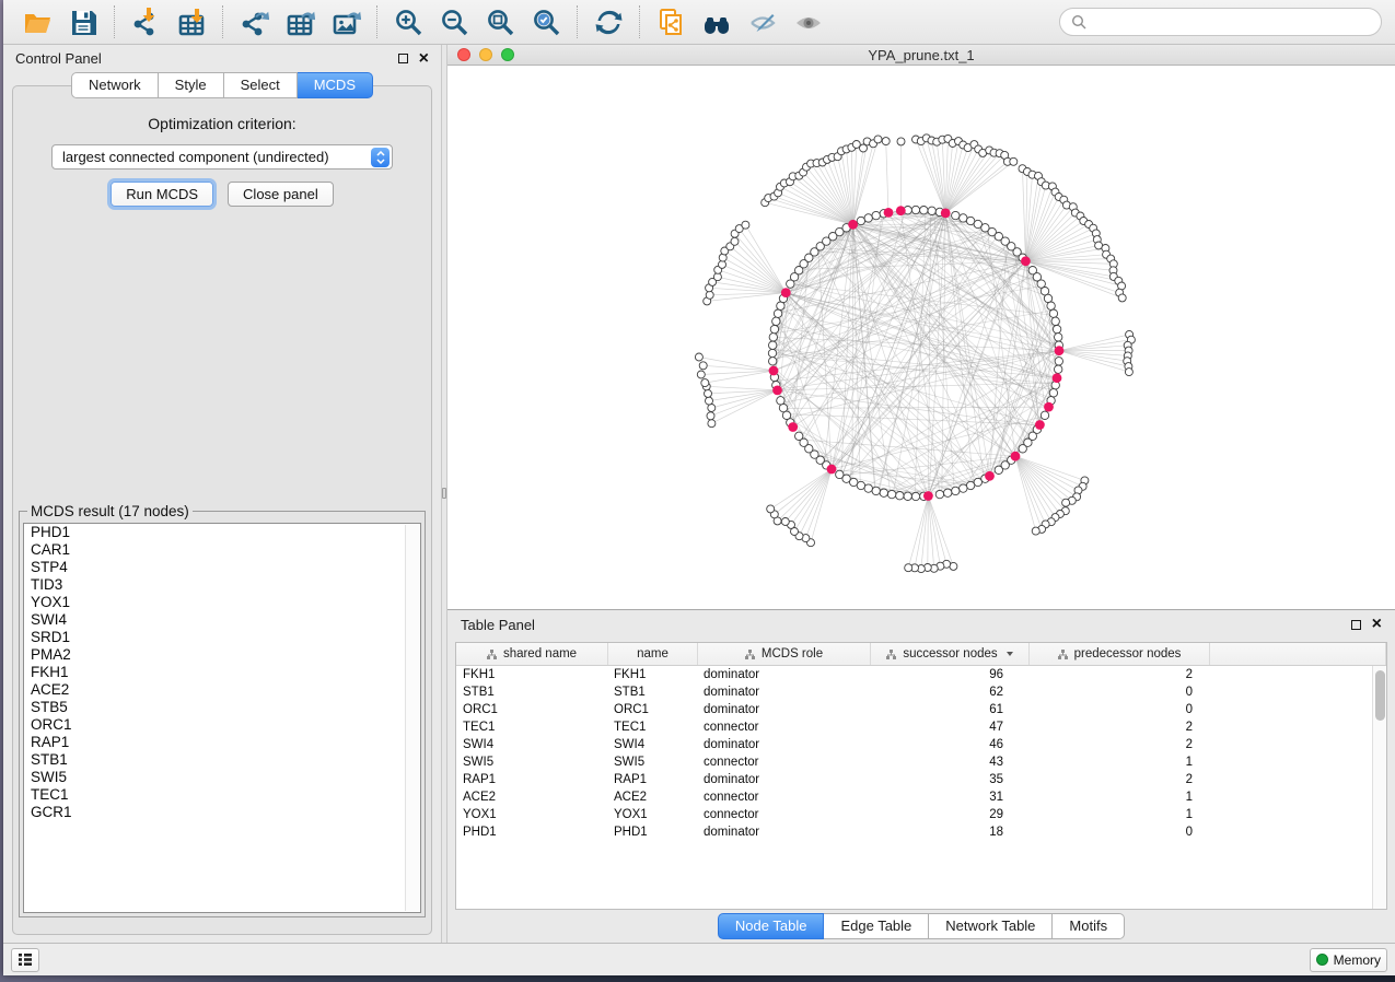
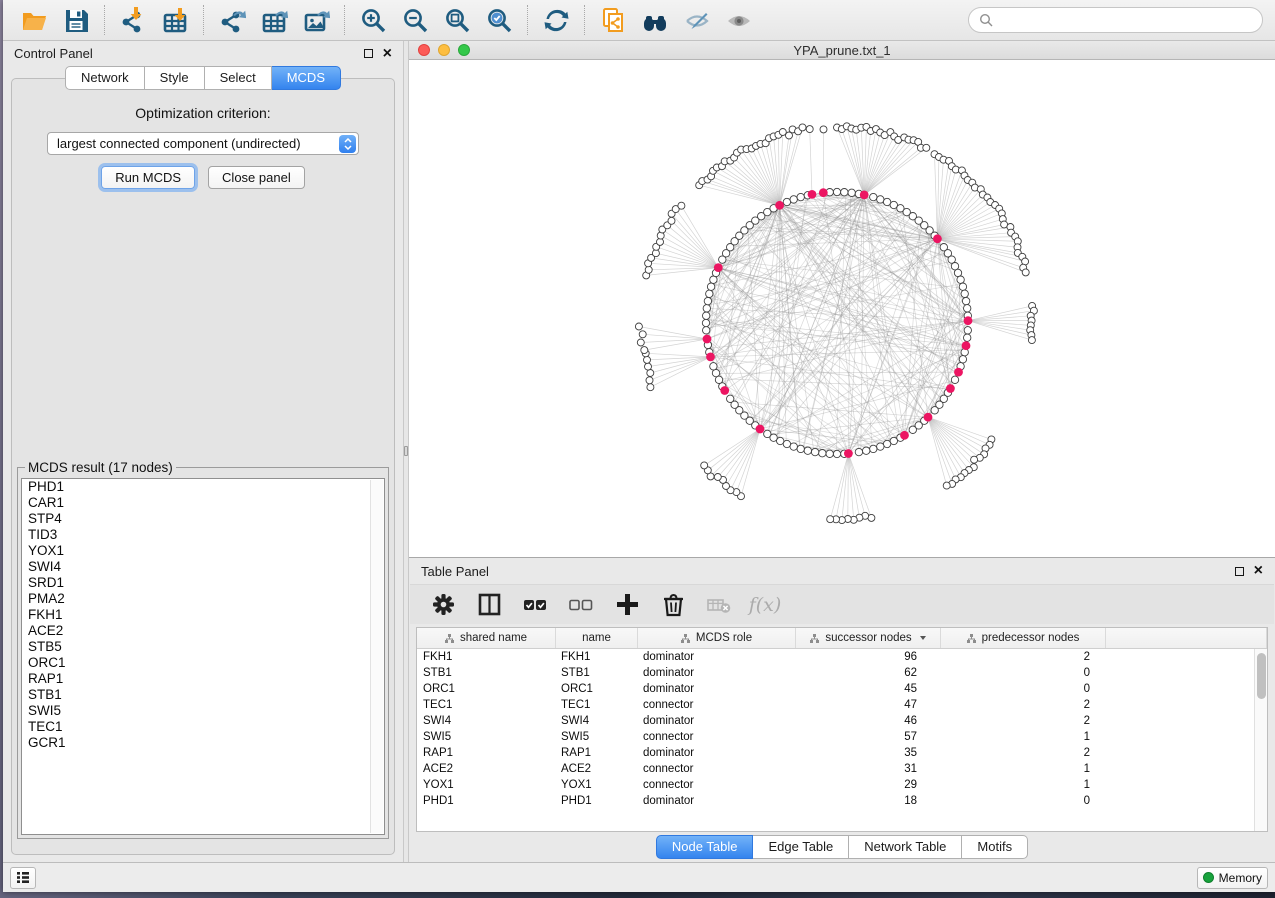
  Control Panel
  ×
  Network
  Style
  Select
  MCDS
  Optimization criterion:
  largest connected component (undirected)
  Run MCDS
  Close panel
  MCDS result (17 nodes)
  PHD1
  CAR1
  STP4
  TID3
  YOX1
  SWI4
  SRD1
  PMA2
  FKH1
  ACE2
  STB5
  ORC1
  RAP1
  STB1
  SWI5
  TEC1
  GCR1
  YPA_prune.txt_1
  Table Panel
  ×
+ f(x)
  shared name
  name
  MCDS role
  successor nodes
  predecessor nodes
  FKH1
  FKH1
  dominator
  96
  2
  STB1
  STB1
  dominator
  62
  0
  ORC1
  ORC1
  dominator
- 61
+ 45
  0
  TEC1
  TEC1
  connector
  47
  2
  SWI4
  SWI4
  dominator
  46
  2
  SWI5
  SWI5
  connector
- 43
+ 57
  1
  RAP1
  RAP1
  dominator
  35
  2
  ACE2
  ACE2
  connector
  31
  1
  YOX1
  YOX1
  connector
  29
  1
  PHD1
  PHD1
  dominator
  18
  0
  Node Table
  Edge Table
  Network Table
  Motifs
  Memory
